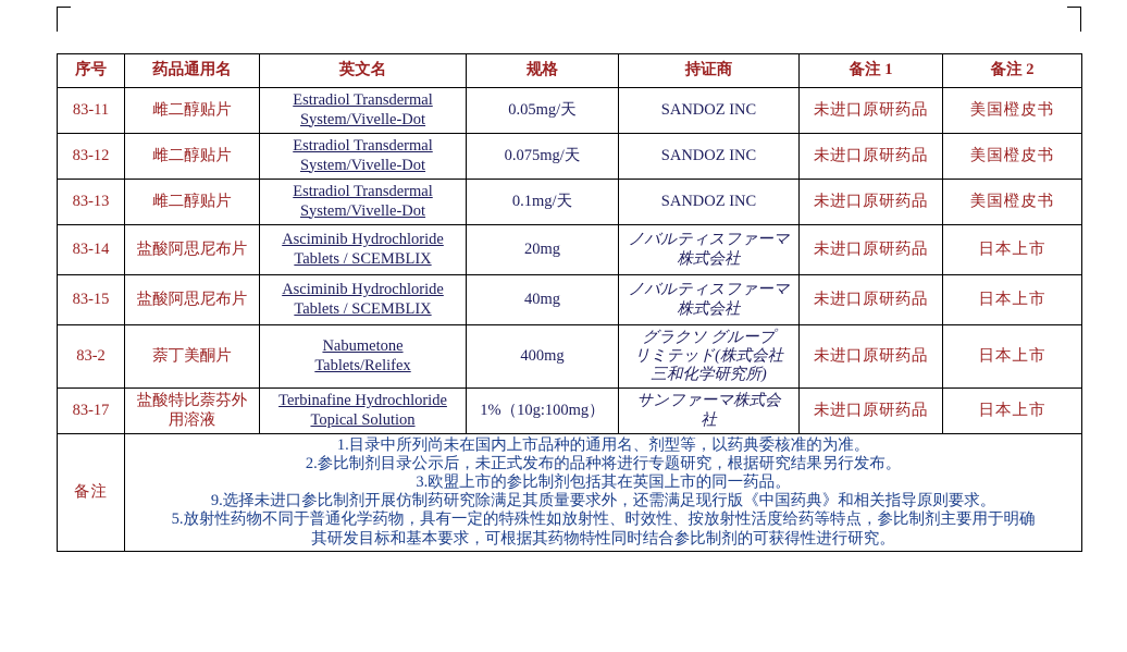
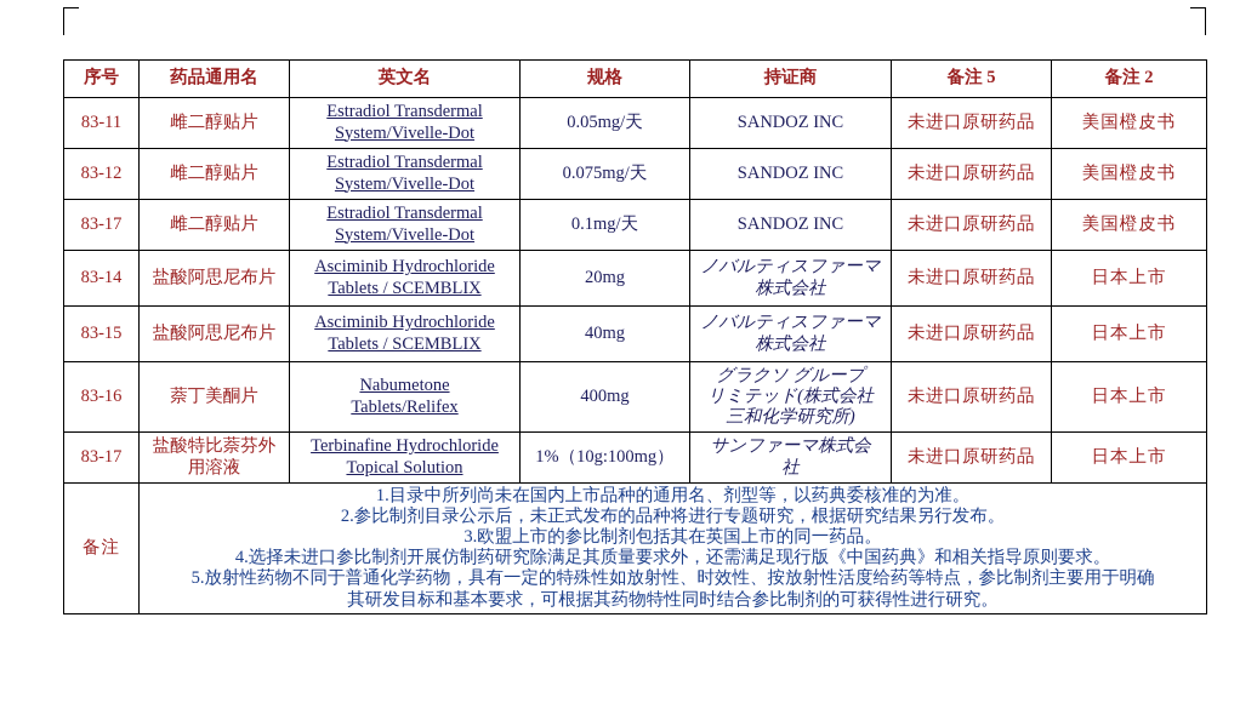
- 序号	药品通用名	英文名	规格	持证商	备注 1	备注 2
+ 序号	药品通用名	英文名	规格	持证商	备注 5	备注 2
  83-11	雌二醇贴片	Estradiol Transdermal System/Vivelle-Dot	0.05mg/天	SANDOZ INC	未进口原研药品	美国橙皮书
  83-12	雌二醇贴片	Estradiol Transdermal System/Vivelle-Dot	0.075mg/天	SANDOZ INC	未进口原研药品	美国橙皮书
- 83-13	雌二醇贴片	Estradiol Transdermal System/Vivelle-Dot	0.1mg/天	SANDOZ INC	未进口原研药品	美国橙皮书
+ 83-17	雌二醇贴片	Estradiol Transdermal System/Vivelle-Dot	0.1mg/天	SANDOZ INC	未进口原研药品	美国橙皮书
  83-14	盐酸阿思尼布片	Asciminib Hydrochloride Tablets / SCEMBLIX	20mg	ノバルティスファーマ 株式会社	未进口原研药品	日本上市
  83-15	盐酸阿思尼布片	Asciminib Hydrochloride Tablets / SCEMBLIX	40mg	ノバルティスファーマ 株式会社	未进口原研药品	日本上市
- 83-2	萘丁美酮片	Nabumetone Tablets/Relifex	400mg	グラクソ グループ リミテッド(株式会社 三和化学研究所)	未进口原研药品	日本上市
+ 83-16	萘丁美酮片	Nabumetone Tablets/Relifex	400mg	グラクソ グループ リミテッド(株式会社 三和化学研究所)	未进口原研药品	日本上市
  83-17	盐酸特比萘芬外 用溶液	Terbinafine Hydrochloride Topical Solution	1%（10g:100mg）	サンファーマ株式会 社	未进口原研药品	日本上市
- 备注	1.目录中所列尚未在国内上市品种的通用名、剂型等，以药典委核准的为准。 2.参比制剂目录公示后，未正式发布的品种将进行专题研究，根据研究结果另行发布。 3.欧盟上市的参比制剂包括其在英国上市的同一药品。 9.选择未进口参比制剂开展仿制药研究除满足其质量要求外，还需满足现行版《中国药典》和相关指导原则要求。 5.放射性药物不同于普通化学药物，具有一定的特殊性如放射性、时效性、按放射性活度给药等特点，参比制剂主要用于明确 其研发目标和基本要求，可根据其药物特性同时结合参比制剂的可获得性进行研究。
+ 备注	1.目录中所列尚未在国内上市品种的通用名、剂型等，以药典委核准的为准。 2.参比制剂目录公示后，未正式发布的品种将进行专题研究，根据研究结果另行发布。 3.欧盟上市的参比制剂包括其在英国上市的同一药品。 4.选择未进口参比制剂开展仿制药研究除满足其质量要求外，还需满足现行版《中国药典》和相关指导原则要求。 5.放射性药物不同于普通化学药物，具有一定的特殊性如放射性、时效性、按放射性活度给药等特点，参比制剂主要用于明确 其研发目标和基本要求，可根据其药物特性同时结合参比制剂的可获得性进行研究。
